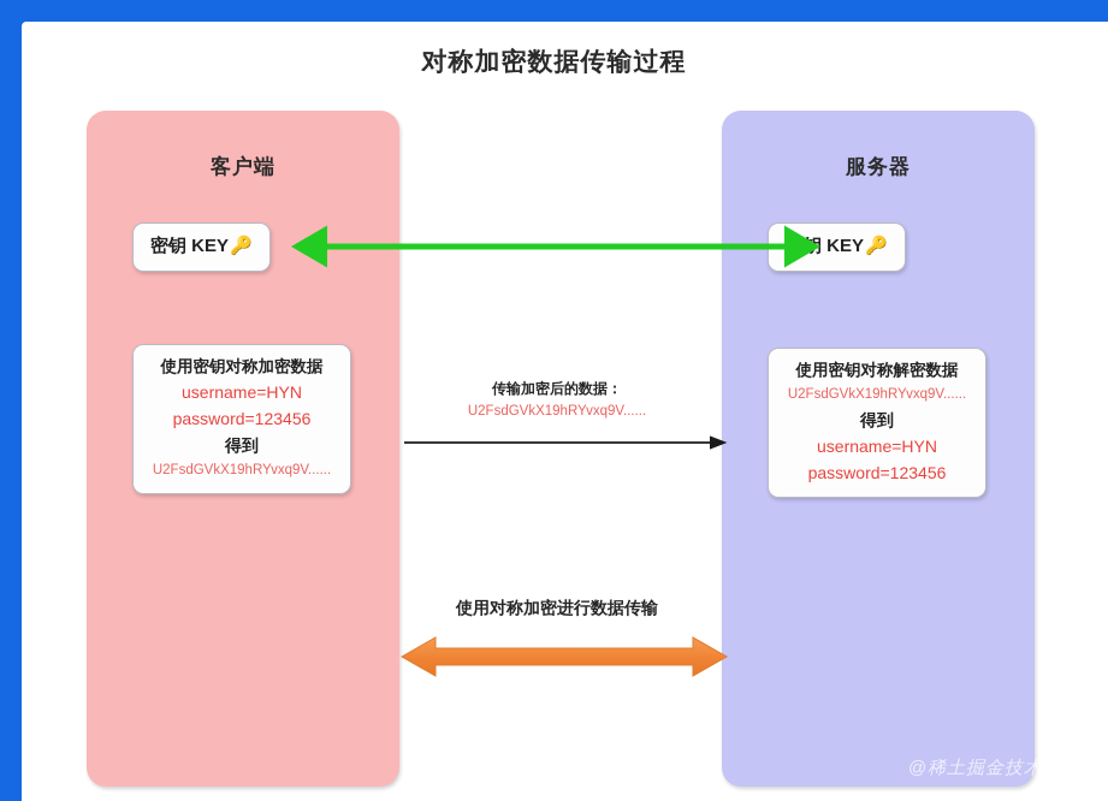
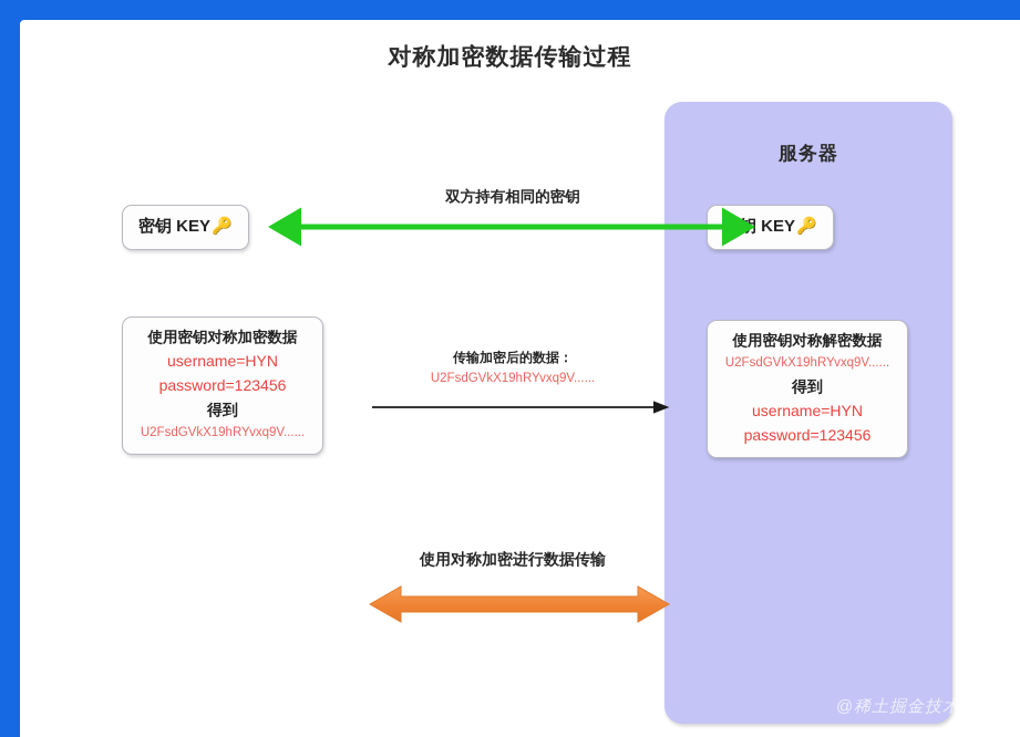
  对称加密数据传输过程
- 客户端
  服务器
  密钥 KEY🔑
  密钥 KEY🔑
  使用密钥对称加密数据
  username=HYN
  password=123456
  得到
  U2FsdGVkX19hRYvxq9V......
  使用密钥对称解密数据
  U2FsdGVkX19hRYvxq9V......
  得到
  username=HYN
  password=123456
+ 双方持有相同的密钥
  传输加密后的数据：
  U2FsdGVkX19hRYvxq9V......
  使用对称加密进行数据传输
  @稀土掘金技术社区
